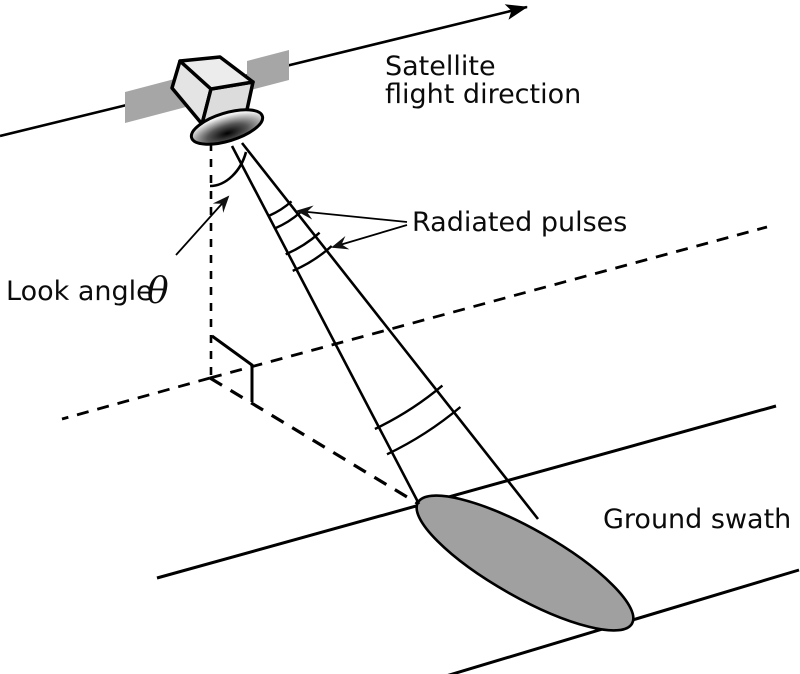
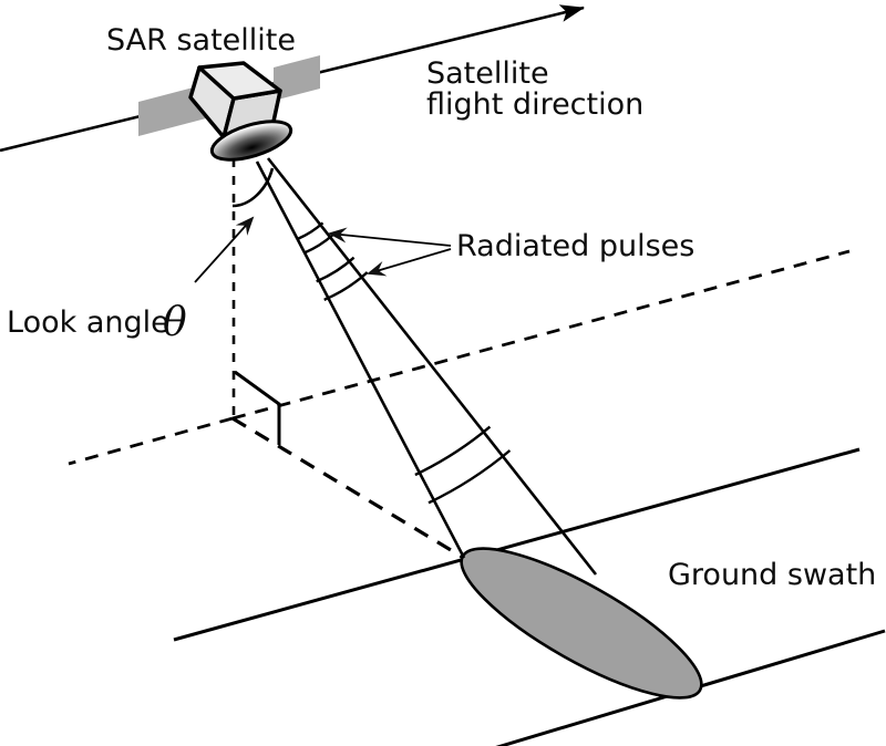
+ SAR satellite
  Satellite
  flight direction
  Radiated pulses
  Look angle
  θ
  Ground swath
